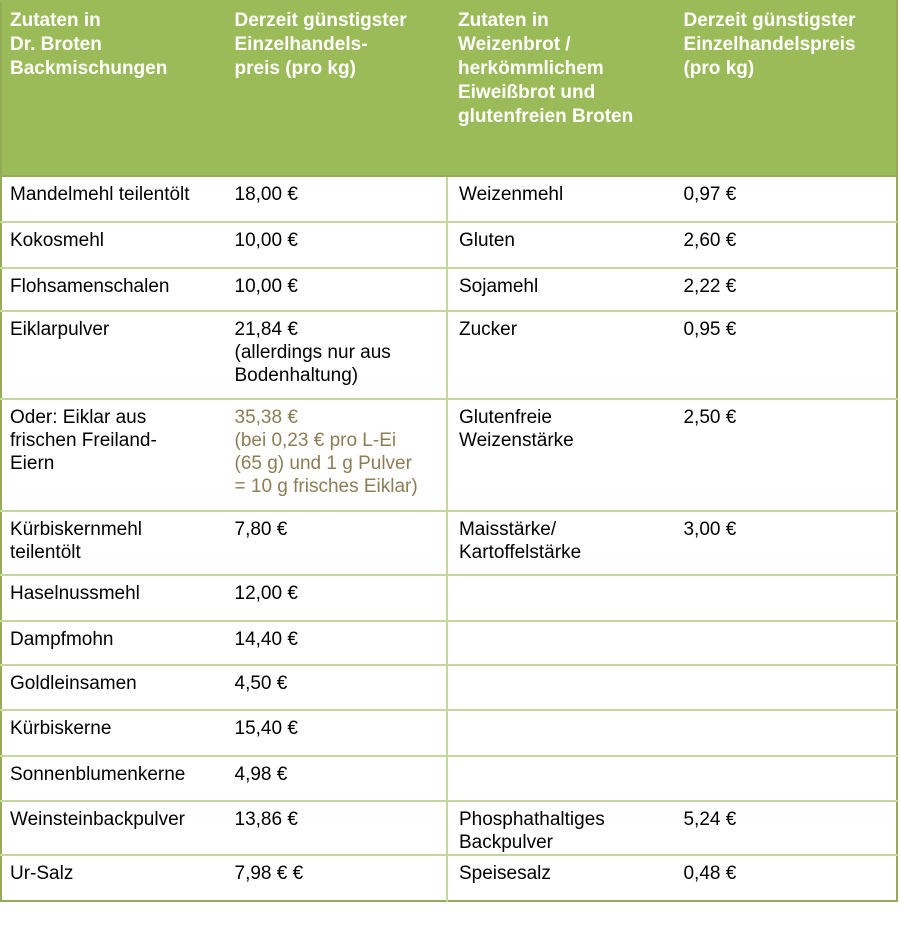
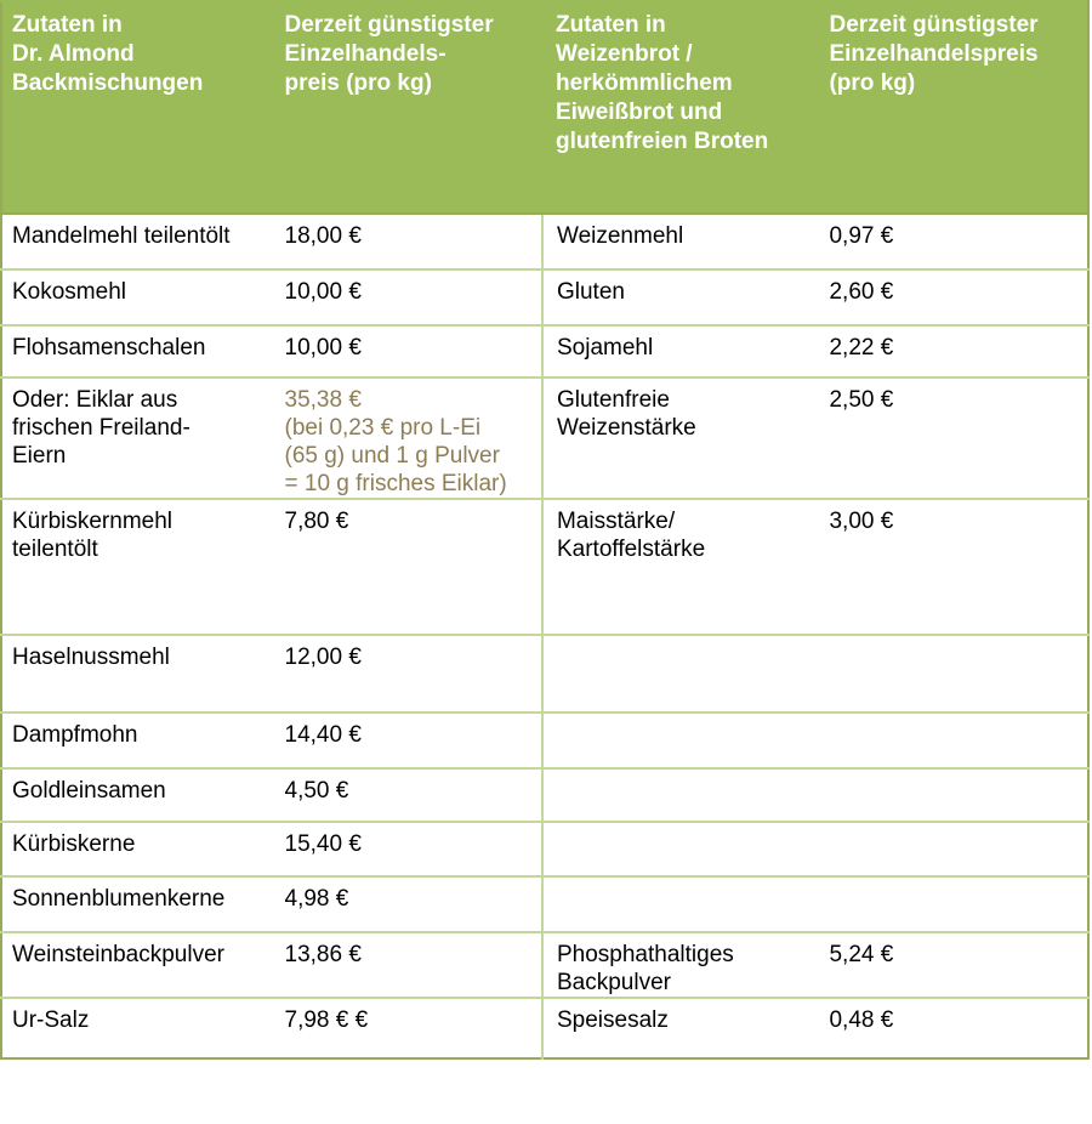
- Zutaten in Dr. Broten Backmischungen	Derzeit günstigster Einzelhandels- preis (pro kg)	Zutaten in Weizenbrot / herkömmlichem Eiweißbrot und glutenfreien Broten	Derzeit günstigster Einzelhandelspreis (pro kg)
+ Zutaten in Dr. Almond Backmischungen	Derzeit günstigster Einzelhandels- preis (pro kg)	Zutaten in Weizenbrot / herkömmlichem Eiweißbrot und glutenfreien Broten	Derzeit günstigster Einzelhandelspreis (pro kg)
  Mandelmehl teilentölt	18,00 €	Weizenmehl	0,97 €
  Kokosmehl	10,00 €	Gluten	2,60 €
  Flohsamenschalen	10,00 €	Sojamehl	2,22 €
- Eiklarpulver	21,84 € (allerdings nur aus Bodenhaltung)	Zucker	0,95 €
  Oder: Eiklar aus frischen Freiland- Eiern	35,38 € (bei 0,23 € pro L-Ei (65 g) und 1 g Pulver = 10 g frisches Eiklar)	Glutenfreie Weizenstärke	2,50 €
  Kürbiskernmehl teilentölt	7,80 €	Maisstärke/ Kartoffelstärke	3,00 €
  Haselnussmehl	12,00 €
  Dampfmohn	14,40 €
  Goldleinsamen	4,50 €
  Kürbiskerne	15,40 €
  Sonnenblumenkerne	4,98 €
  Weinsteinbackpulver	13,86 €	Phosphathaltiges Backpulver	5,24 €
  Ur-Salz	7,98 € €	Speisesalz	0,48 €
